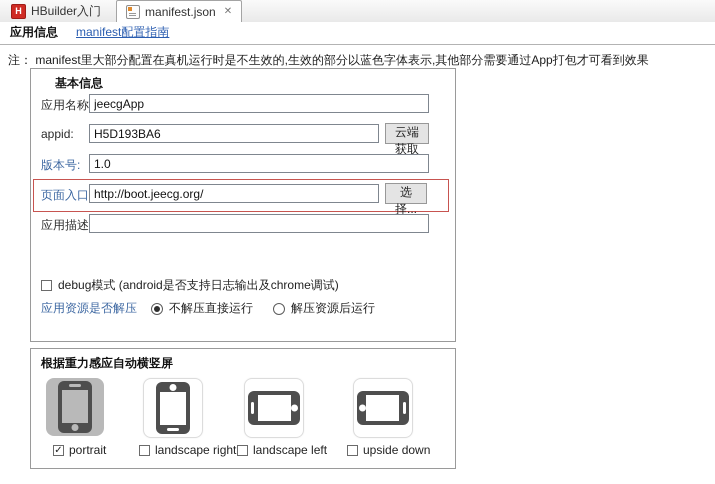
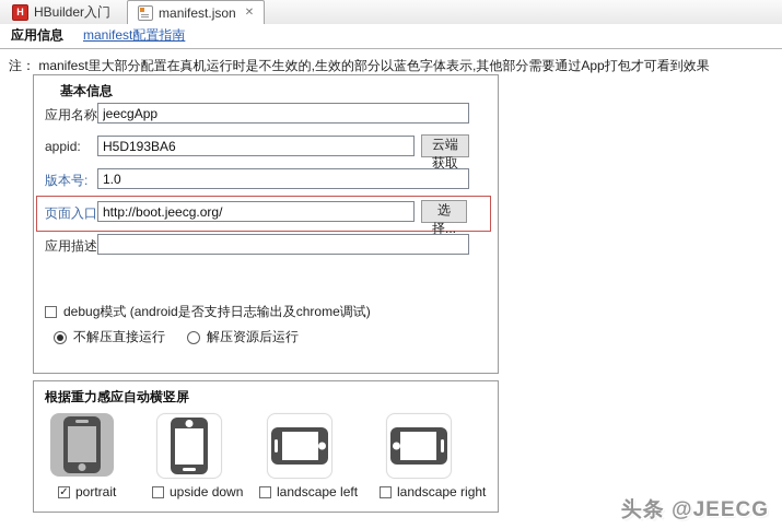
  H
  HBuilder入门
  manifest.json
  ✕
  应用信息
  manifest配置指南
  注： manifest里大部分配置在真机运行时是不生效的,生效的部分以蓝色字体表示,其他部分需要通过App打包才可看到效果
  基本信息
  应用名称
  jeecgApp
  appid:
  H5D193BA6
  云端获取
  版本号:
  1.0
  页面入口
  http://boot.jeecg.org/
  选择...
  应用描述
  debug模式 (android是否支持日志输出及chrome调试)
- 应用资源是否解压
  不解压直接运行
  解压资源后运行
  根据重力感应自动横竖屏
  ✓
  portrait
- landscape right
+ upside down
  landscape left
- upside down
+ landscape right
+ 头条 @JEECG
